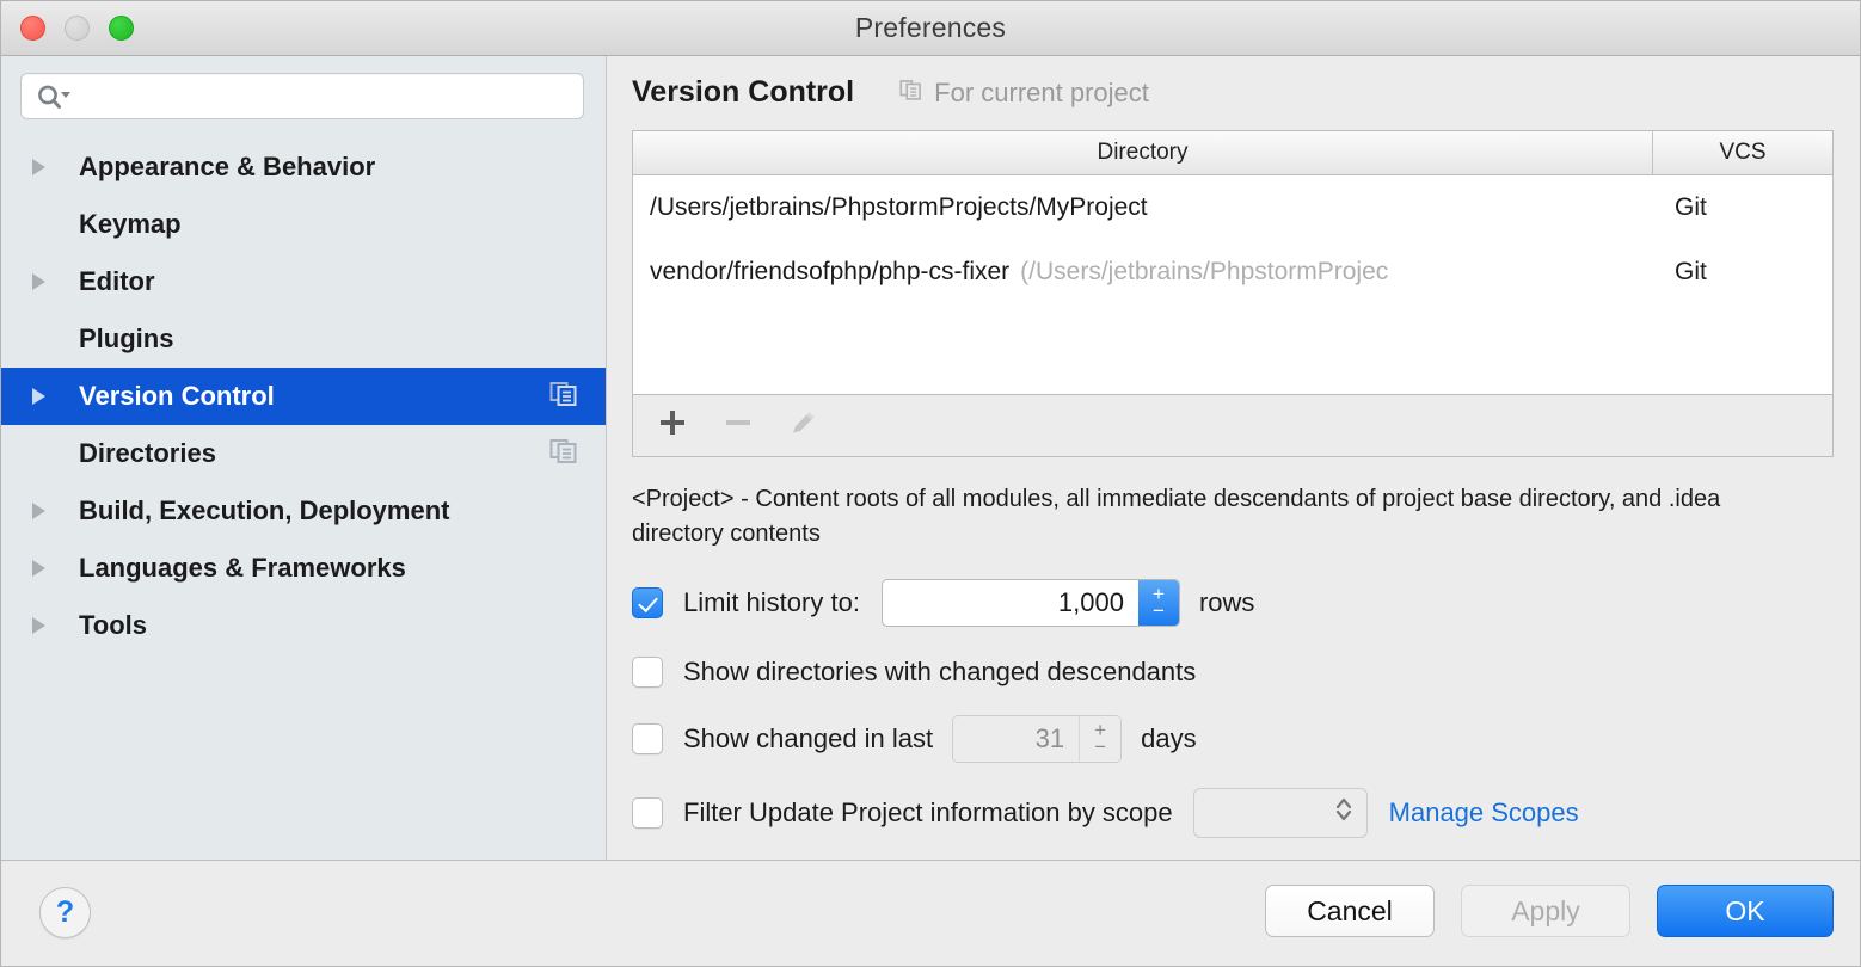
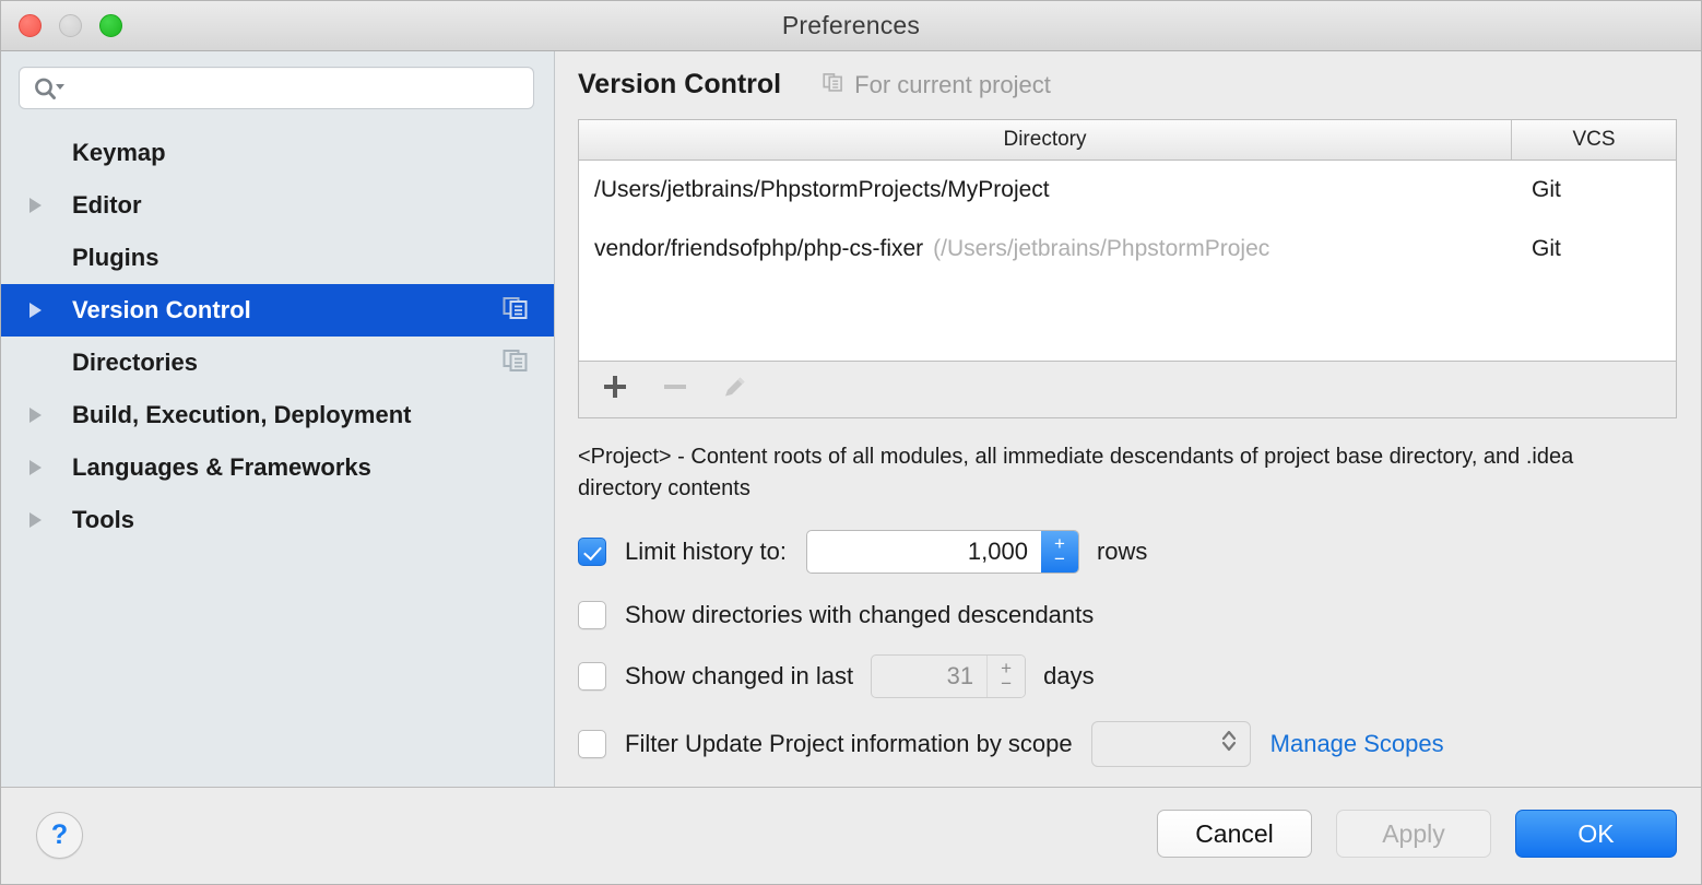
  Preferences
- Appearance & Behavior
  Keymap
  Editor
  Plugins
  Version Control
  Directories
  Build, Execution, Deployment
  Languages & Frameworks
  Tools
  Version Control
  For current project
  Directory
  VCS
  /Users/jetbrains/PhpstormProjects/MyProject
  Git
  vendor/friendsofphp/php-cs-fixer
  (/Users/jetbrains/PhpstormProjec
  Git
  <Project> - Content roots of all modules, all immediate descendants of project base directory, and .idea directory contents
  Limit history to:
  1,000
  +
  −
  rows
  Show directories with changed descendants
  Show changed in last
  31
  +
  −
  days
  Filter Update Project information by scope
  Manage Scopes
  ?
  Cancel
  Apply
  OK
